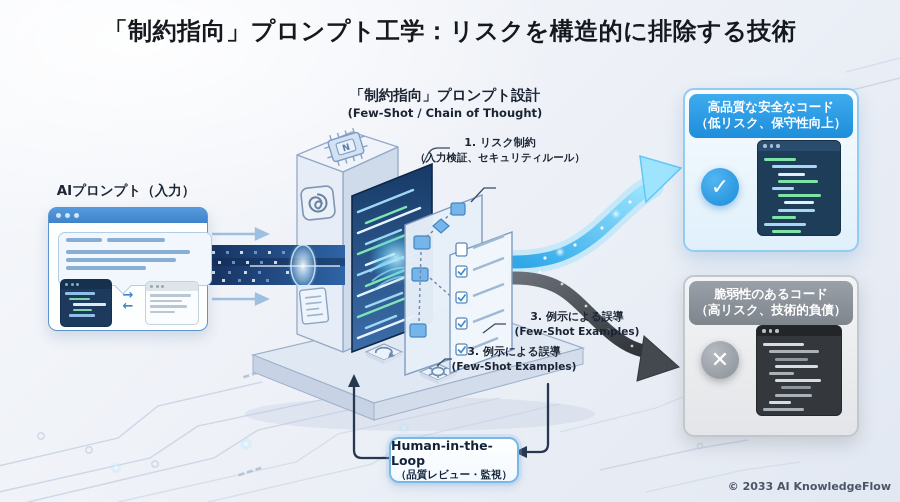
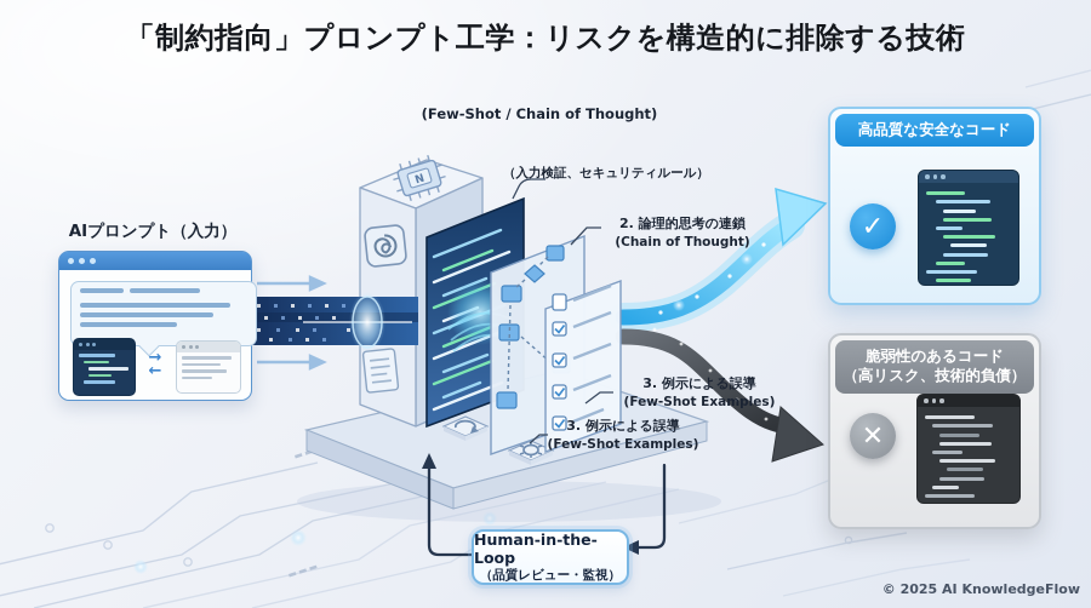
  「制約指向」プロンプト工学：リスクを構造的に排除する技術
  AIプロンプト（入力）
  →
  ←
- 「制約指向」プロンプト設計
  (Few-Shot / Chain of Thought)
- 1. リスク制約
  （入力検証、セキュリティルール）
+ 2. 論理的思考の連鎖
+ (Chain of Thought)
  3. 例示による誤導
  (Few-Shot Examples)
  3. 例示による誤導
  (Few-Shot Examples)
  高品質な安全なコード
- （低リスク、保守性向上）
  ✓
  脆弱性のあるコード
  （高リスク、技術的負債）
  ✕
  Human-in-the-Loop
  （品質レビュー・監視）
- © 2033 AI KnowledgeFlow
+ © 2025 AI KnowledgeFlow
